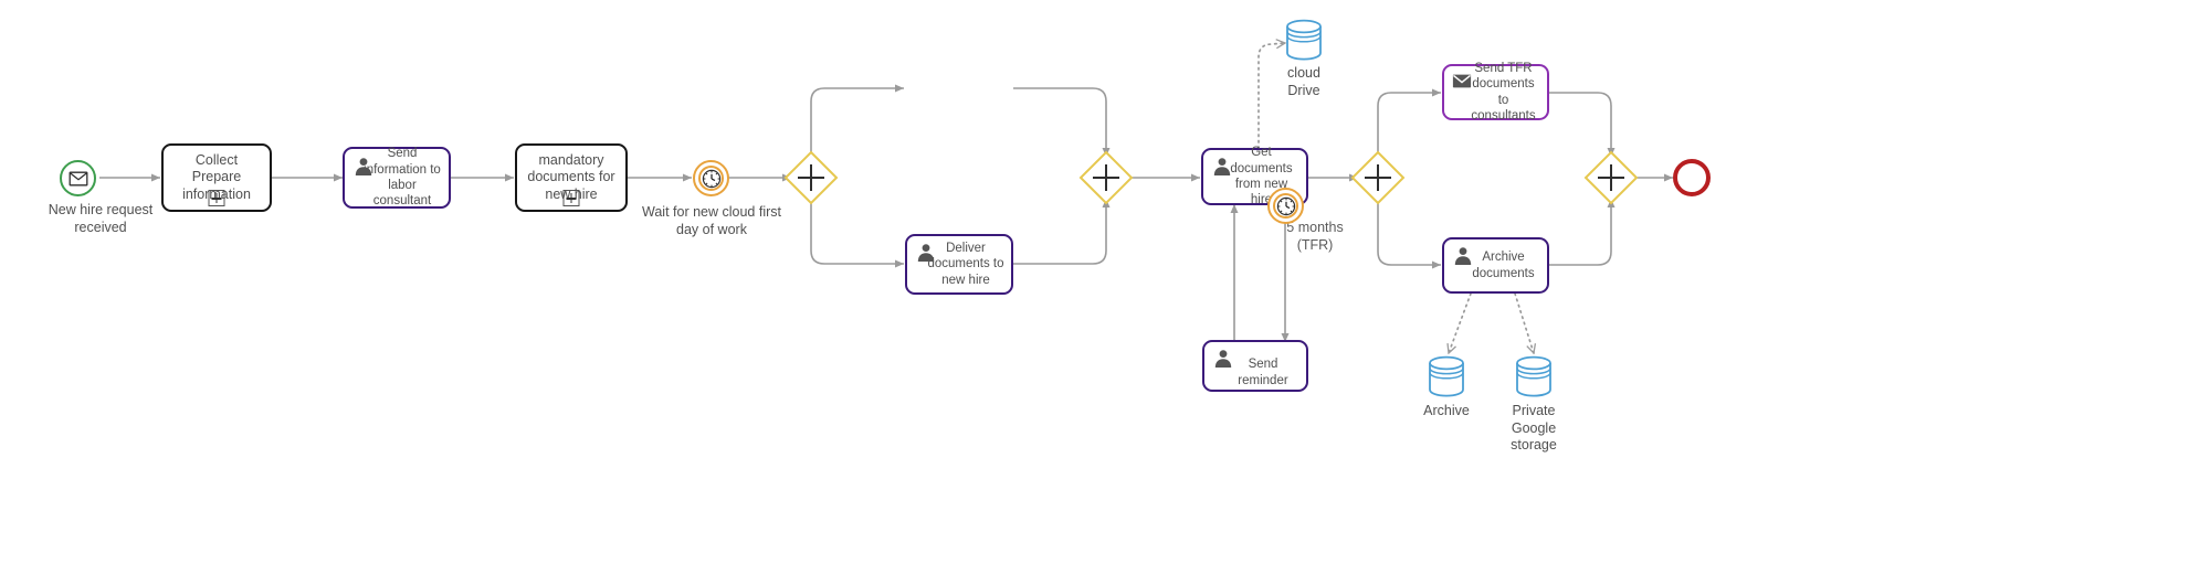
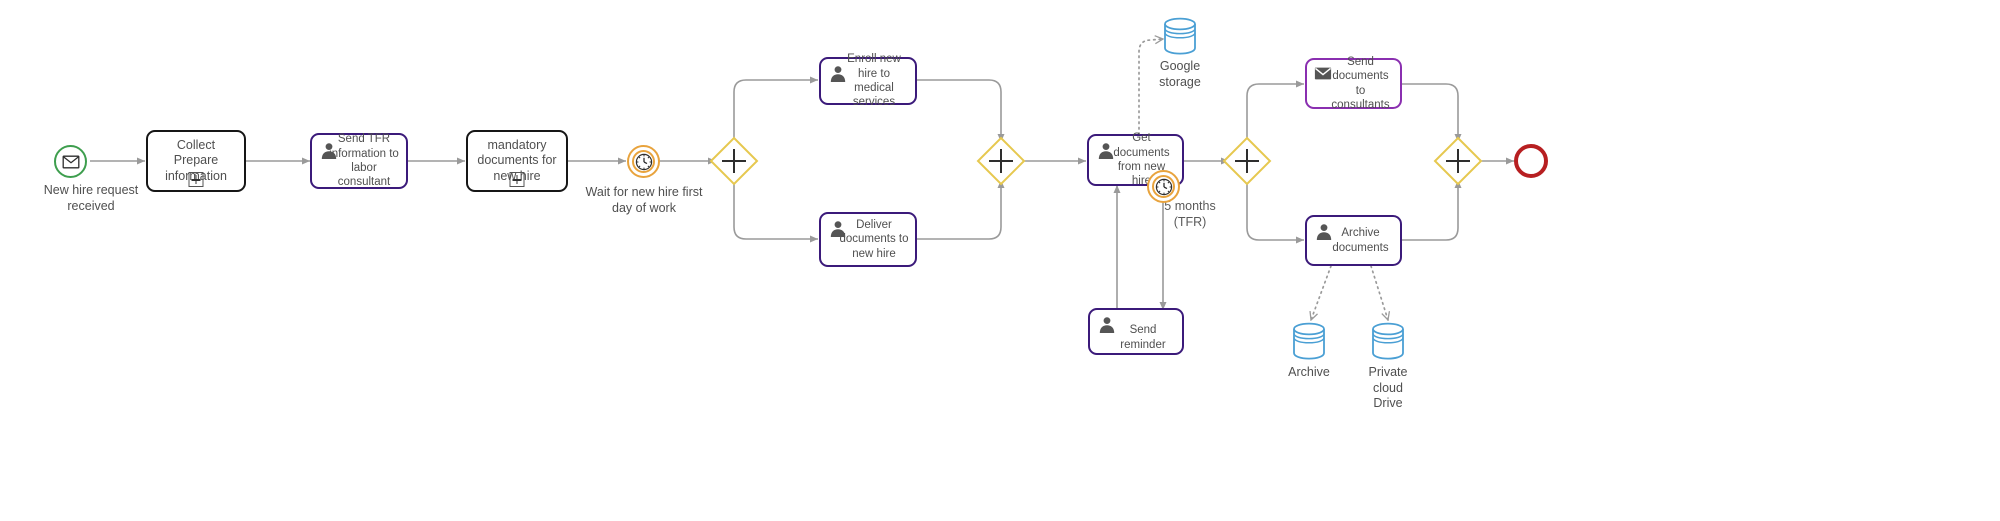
  New hire request
  received
  Collect
  Prepare
  infortion
- Send
+ Send TFR
  nformation to
  labor
  consultant
  mandatory
  documents for
  neire
- Wait for new cloud first
+ Wait for new hire first
  day of work
+ Enroll new hire to
+ medical services
  Deliver
  documents to
  new hire
- cloud
+ Google
- Drive
+ storage
  Get documents
  from new hir
  5 months
  (TFR)
  Send reminder
- Send TFR
+ Send
  documents to
  consultants
  Archive
  documents
  Archive
  Private
- Google
+ cloud
- storage
+ Drive
